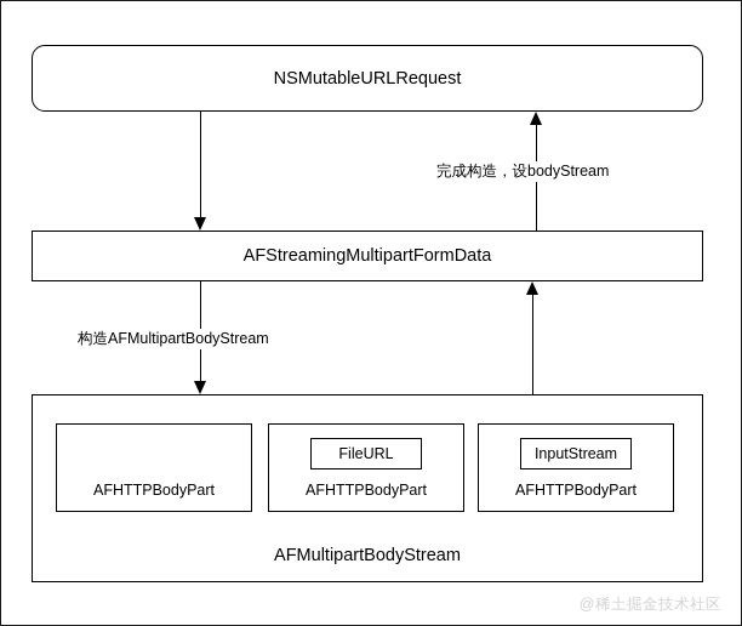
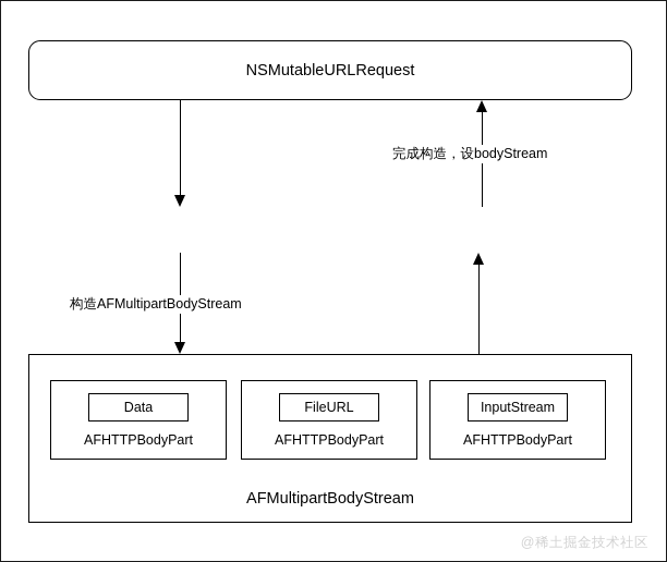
  NSMutableURLRequest
  完成构造，设bodyStream
- AFStreamingMultipartFormData
  构造AFMultipartBodyStream
+ Data
  AFHTTPBodyPart
  FileURL
  AFHTTPBodyPart
  InputStream
  AFHTTPBodyPart
  AFMultipartBodyStream
  @稀土掘金技术社区
